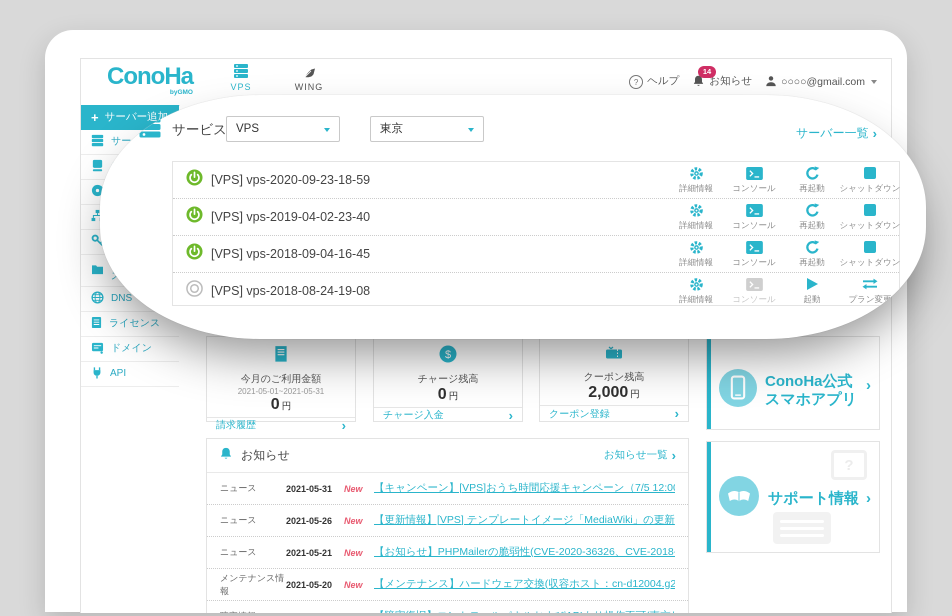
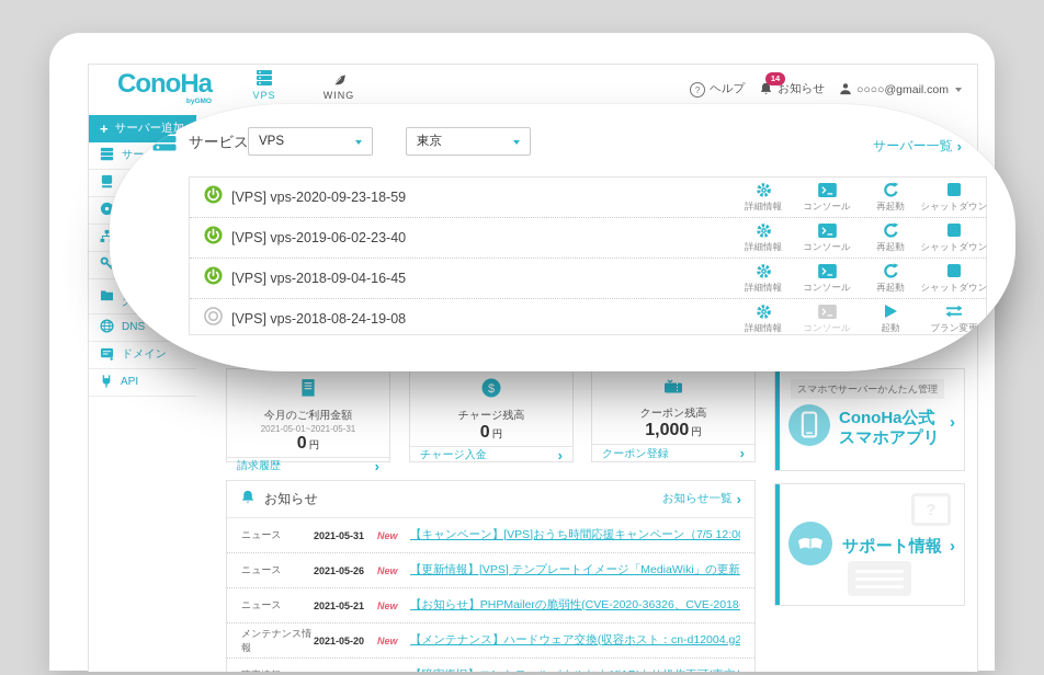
  ConoHa
  VPS
  WING
  ?
  ヘルプ
  14
  お知らせ
  ○○○○@gmail.com
  +
  DNS
- ライセンス
  ドメイン
  API
  今月のご利用金額
  2021-05-01~2021-05-31
  0 円
  請求履歴
  ›
  $
  チャージ残高
  0 円
  チャージ入金
  ›
  クーポン残高
- 2,000 円
+ 1,000 円
  クーポン登録
  ›
  お知らせ
  お知らせ一覧
  ›
  ニュース
  2021-05-31
  New
  【キャンペーン】[VPS]おうち時間応援キャンペーン（7/5 12:0
  ニュース
  2021-05-26
  New
  【更新情報】[VPS] テンプレートイメージ「MediaWiki」の更新
  ニュース
  2021-05-21
  New
  【お知らせ】PHPMailerの脆弱性(CVE-2020-36326、CVE-2018
  メンテナンス情報
  2021-05-20
  New
  【メンテナンス】ハードウェア交換(収容ホスト：cn-d12004.g2
+ スマホでサーバーかんたん管理
  ConoHa公式
  スマホアプリ
  ›
  サポート情報
  ›
  サービス
  VPS
  東京
  サーバー一覧
  ›
  [VPS] vps-2020-09-23-18-59
  詳細情報
  コンソール
  再起動
  シャットダウン
- [VPS] vps-2019-04-02-23-40
+ [VPS] vps-2019-06-02-23-40
  詳細情報
  コンソール
  再起動
  シャットダウン
  [VPS] vps-2018-09-04-16-45
  詳細情報
  コンソール
  再起動
  シャットダウン
  [VPS] vps-2018-08-24-19-08
  詳細情報
  コンソール
  起動
  プラン変更
